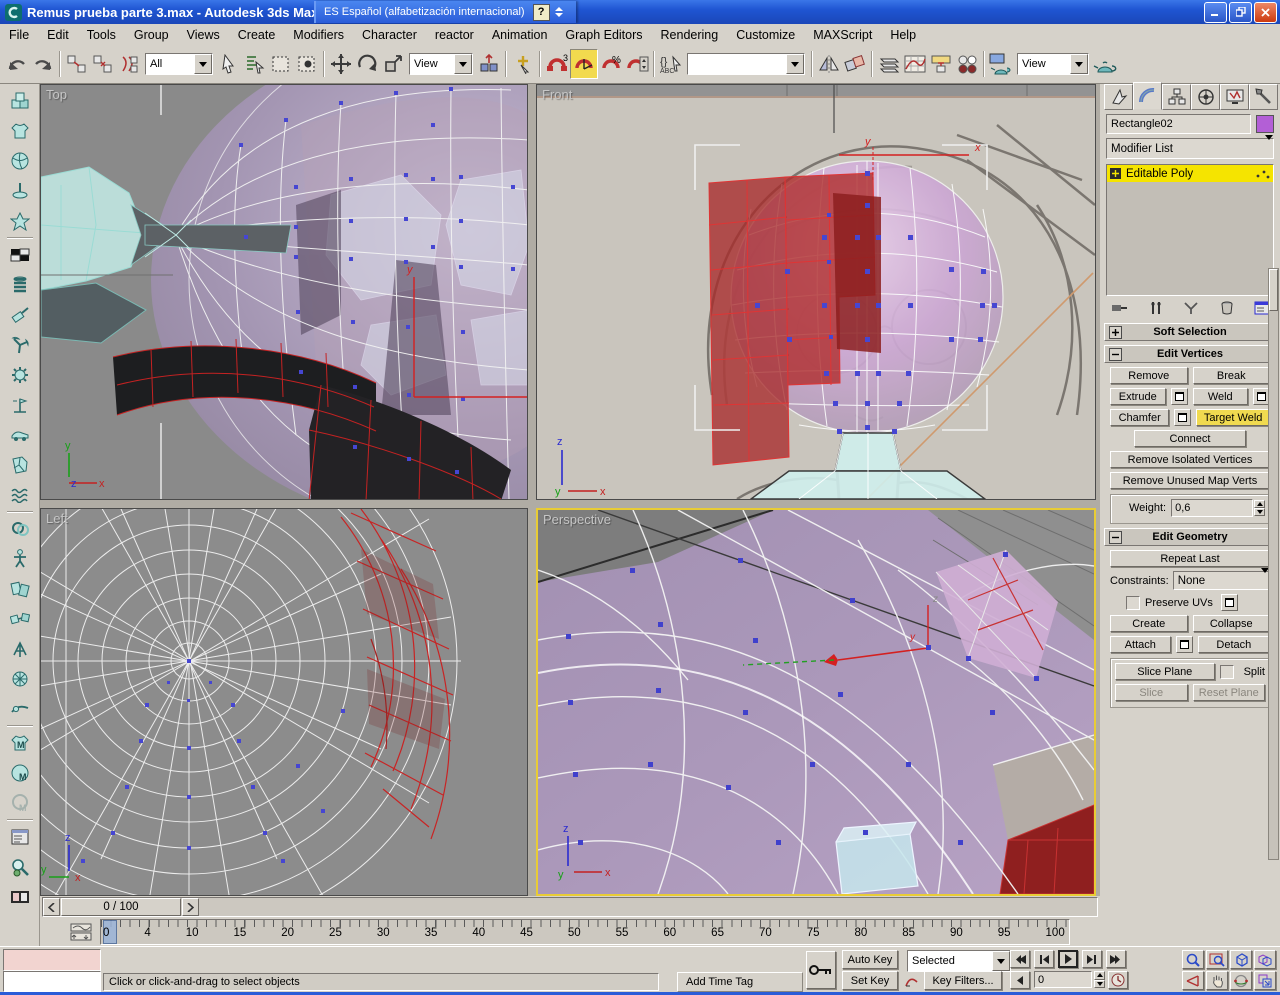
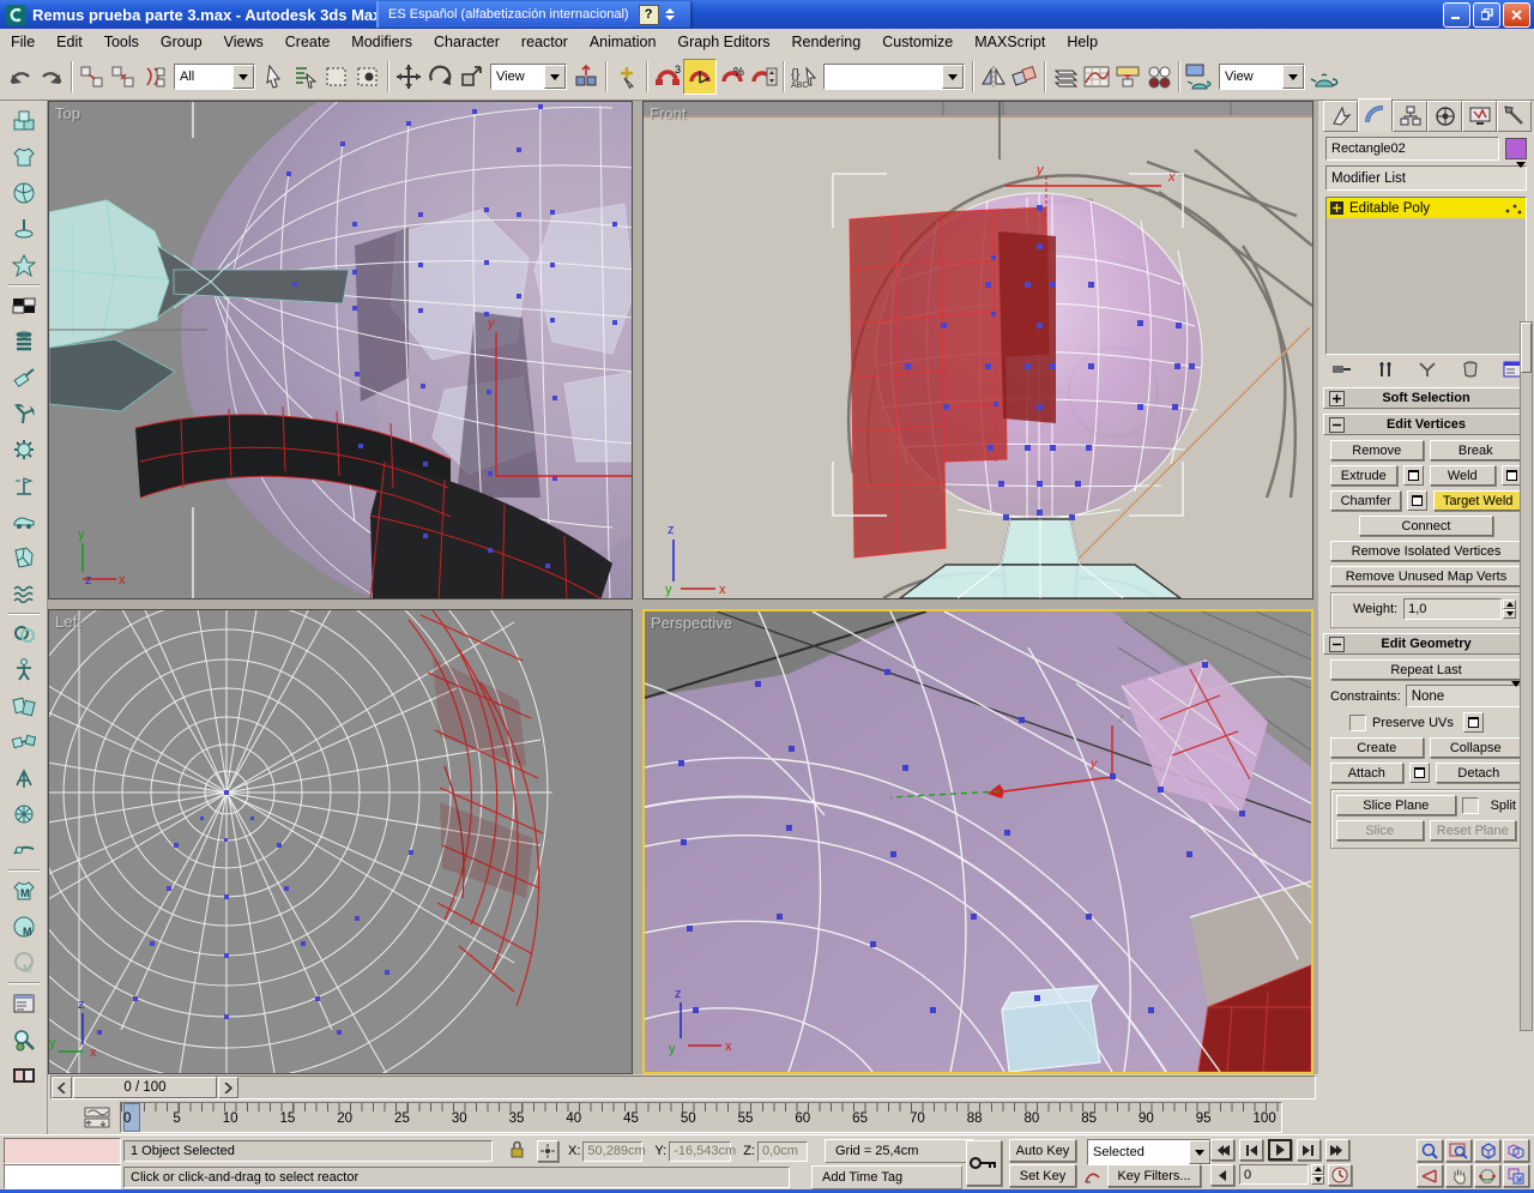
  Remus prueba parte 3.max - Autodesk 3ds Ma
  ES Español (alfabetización internacional)
  ?
  File
  Edit
  Tools
  Group
  Views
  Create
  Modifiers
  Character
  reactor
  Animation
  Graph Editors
  Rendering
  Customize
  MAXScript
  Help
  All
  View
  3
  %
  {}
  View
  M
  M
  M
  y
  y
  z
  x
  Top
  y
  x
  z
  y
  x
  Front
  z
  y
  x
  Left
  z
  y
  z
  y
  x
  Perspective
  Rectangle02
  Modifier List
  Editable Poly
  Soft Selection
  Edit Vertices
  Remove
  Break
  Extrude
  Weld
  Chamfer
  Target Weld
  Connect
  Remove Isolated Vertices
  Remove Unused Map Verts
  Weight:
- 0,6
+ 1,0
  Edit Geometry
  Repeat Last
  Constraints:
  None
  Preserve UVs
  Create
  Collapse
  Attach
  Detach
  Slice Plane
  Split
  Slice
  Reset Plane
  0 / 100
  0
- 4
+ 5
  10
  15
  20
  25
  30
  35
  40
  45
  50
  55
  60
  65
  70
- 75
+ 88
  80
  85
  90
  95
  100
+ 1 Object Selected
+ X:
+ 50,289cm
+ Y:
+ -16,543cm
+ Z:
+ 0,0cm
+ Grid = 25,4cm
- Click or click-and-drag to select objects
+ Click or click-and-drag to select reactor
  Add Time Tag
  Auto Key
  Set Key
  Selected
  Key Filters...
  0
